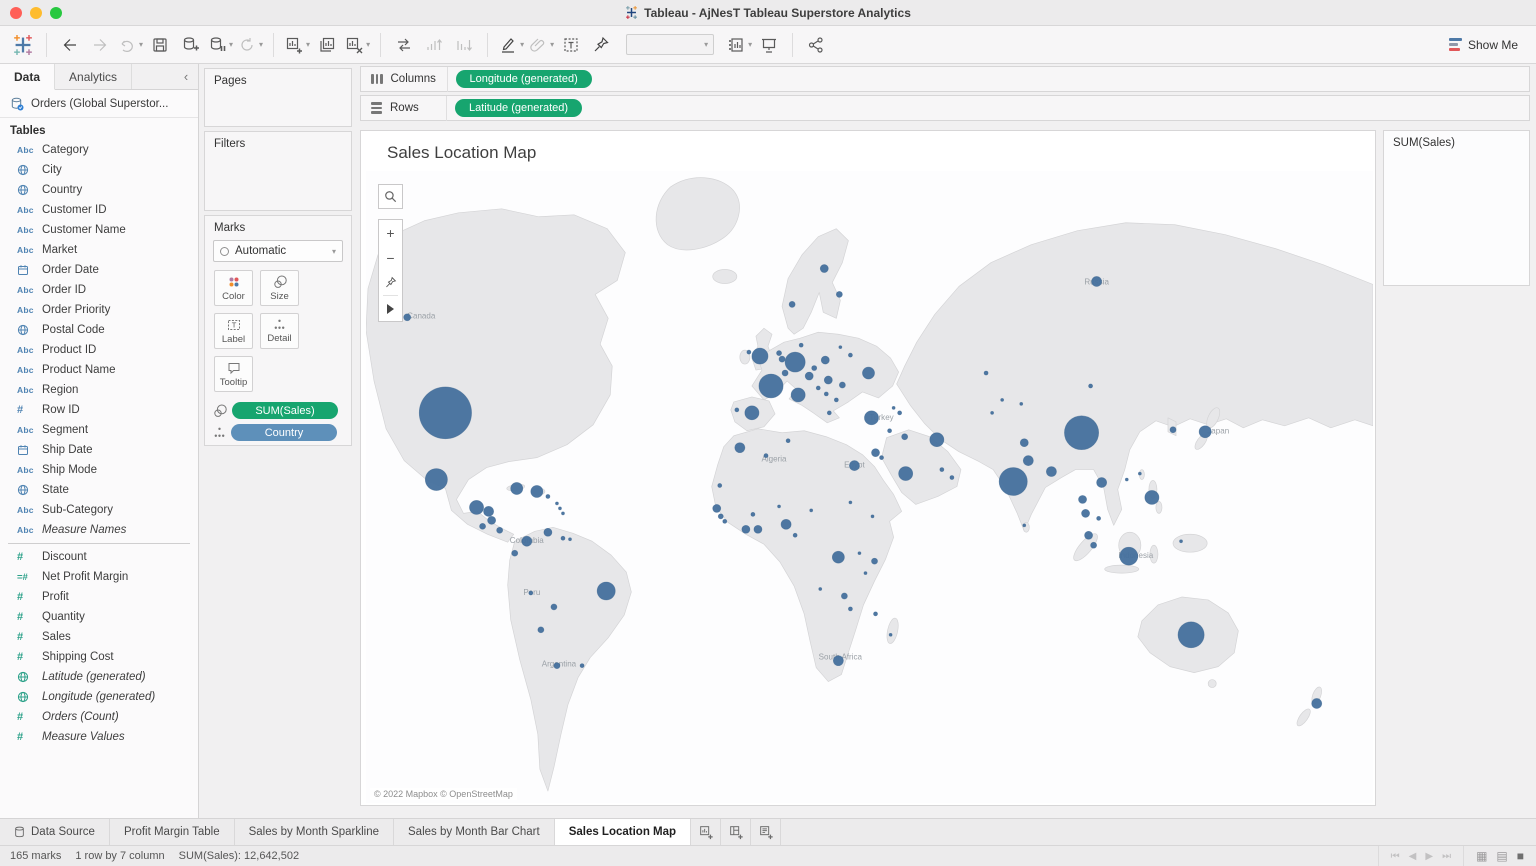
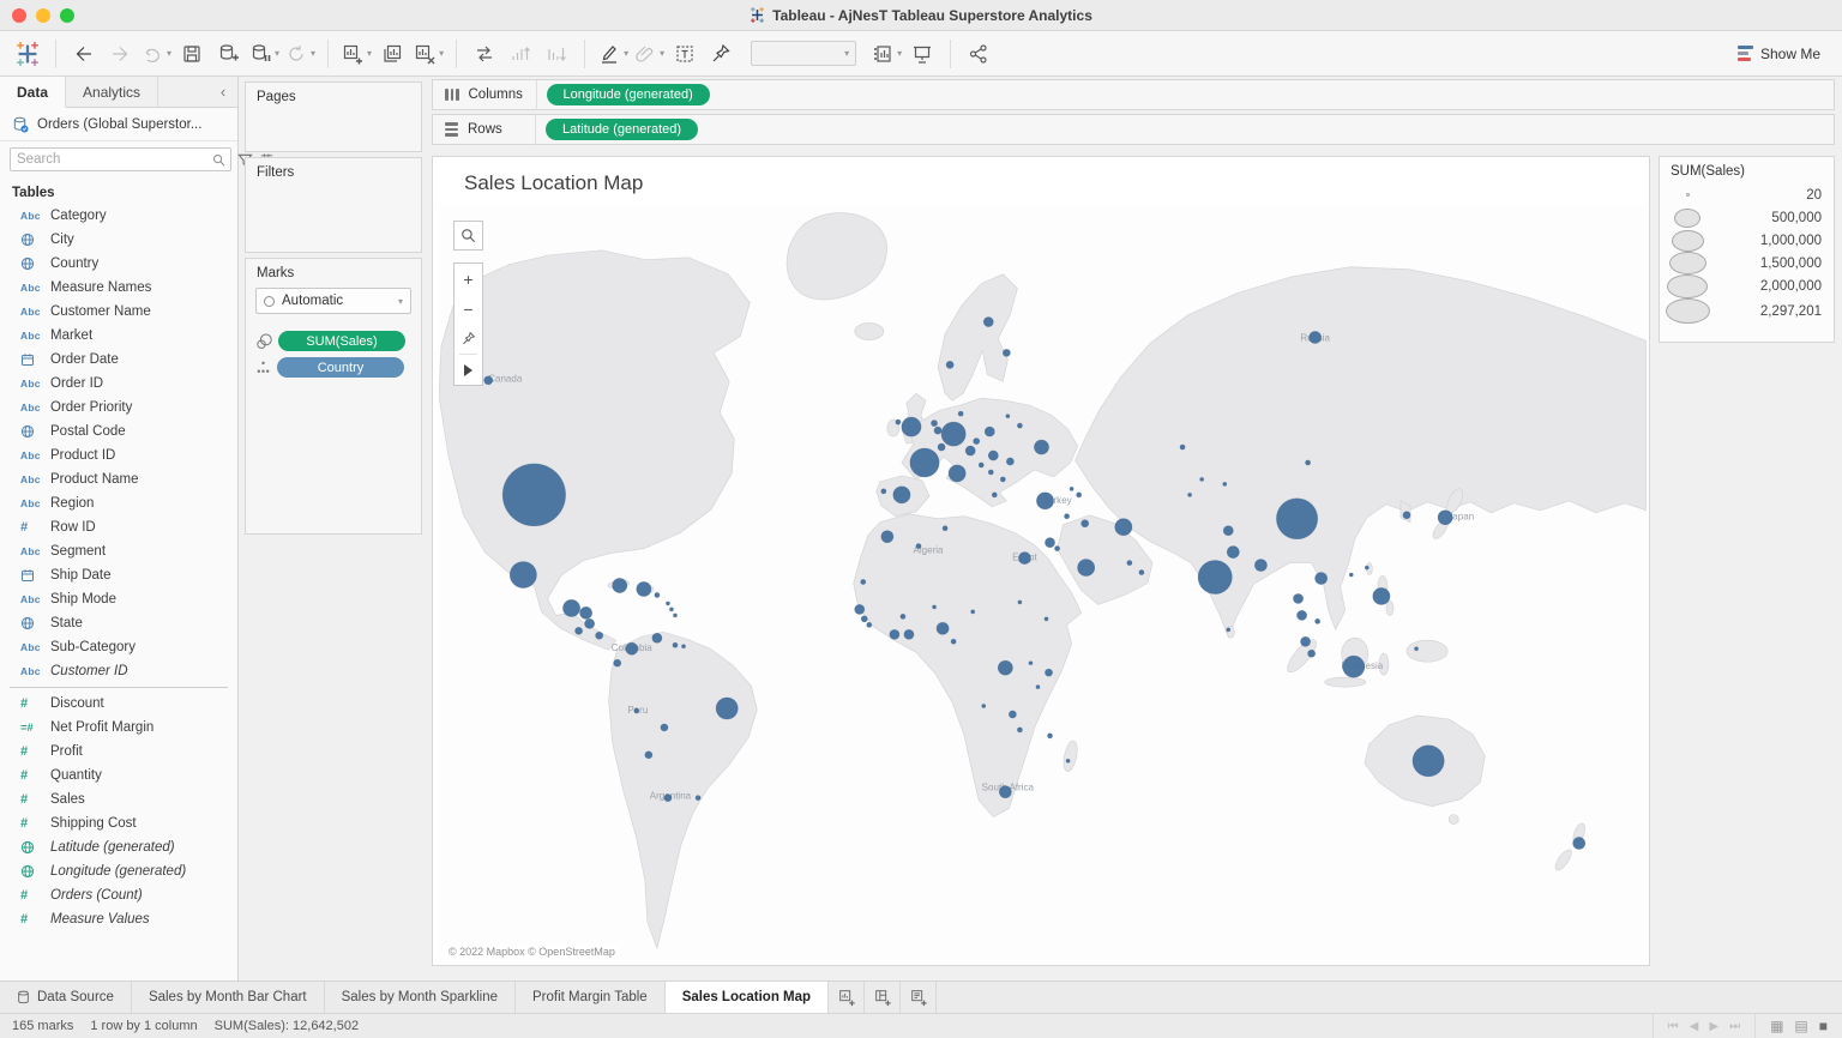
  Tableau - AjNesT Tableau Superstore Analytics
  ▾
  ▾
  ▾
  ▾
  ▾
  ▾
  ▾
  ▾
  ▾
  Show Me
  Data
  Analytics
  ‹
  Orders (Global Superstor...
+ Search
  Tables
  Abc
  Category
  City
  Country
  Abc
- Customer ID
+ Measure Names
  Abc
  Customer Name
  Abc
  Market
  Order Date
  Abc
  Order ID
  Abc
  Order Priority
  Postal Code
  Abc
  Product ID
  Abc
  Product Name
  Abc
  Region
  #
  Row ID
  Abc
  Segment
  Ship Date
  Abc
  Ship Mode
  State
  Abc
  Sub-Category
  Abc
- Measure Names
+ Customer ID
  #
  Discount
  =#
  Net Profit Margin
  #
  Profit
  #
  Quantity
  #
  Sales
  #
  Shipping Cost
  Latitude (generated)
  Longitude (generated)
  #
  Orders (Count)
  #
  Measure Values
  Pages
  Filters
  Marks
  Automatic
  ▾
- Color
- Size
- T
- Label
- Detail
- Tooltip
  SUM(Sales)
  Country
  Columns
  Longitude (generated)
  Rows
  Latitude (generated)
  Sales Location Map
  anada
  apan
  Algeria
  Colbia
  Pru
  Argntina
  Sout Africa
  +
  −
  © 2022 Mapbox © OpenStreetMap
  SUM(Sales)
+ 20
+ 500,000
+ 1,000,000
+ 1,500,000
+ 2,000,000
+ 2,297,201
  Data Source
- Profit Margin Table
+ Sales by Month Bar Chart
  Sales by Month Sparkline
- Sales by Month Bar Chart
+ Profit Margin Table
  Sales Location Map
  165 marks
- 1 row by 7 column
+ 1 row by 1 column
  SUM(Sales): 12,642,502
  ⏮
  ◀
  ▶
  ⏭
  ▦
  ▤
  ■
